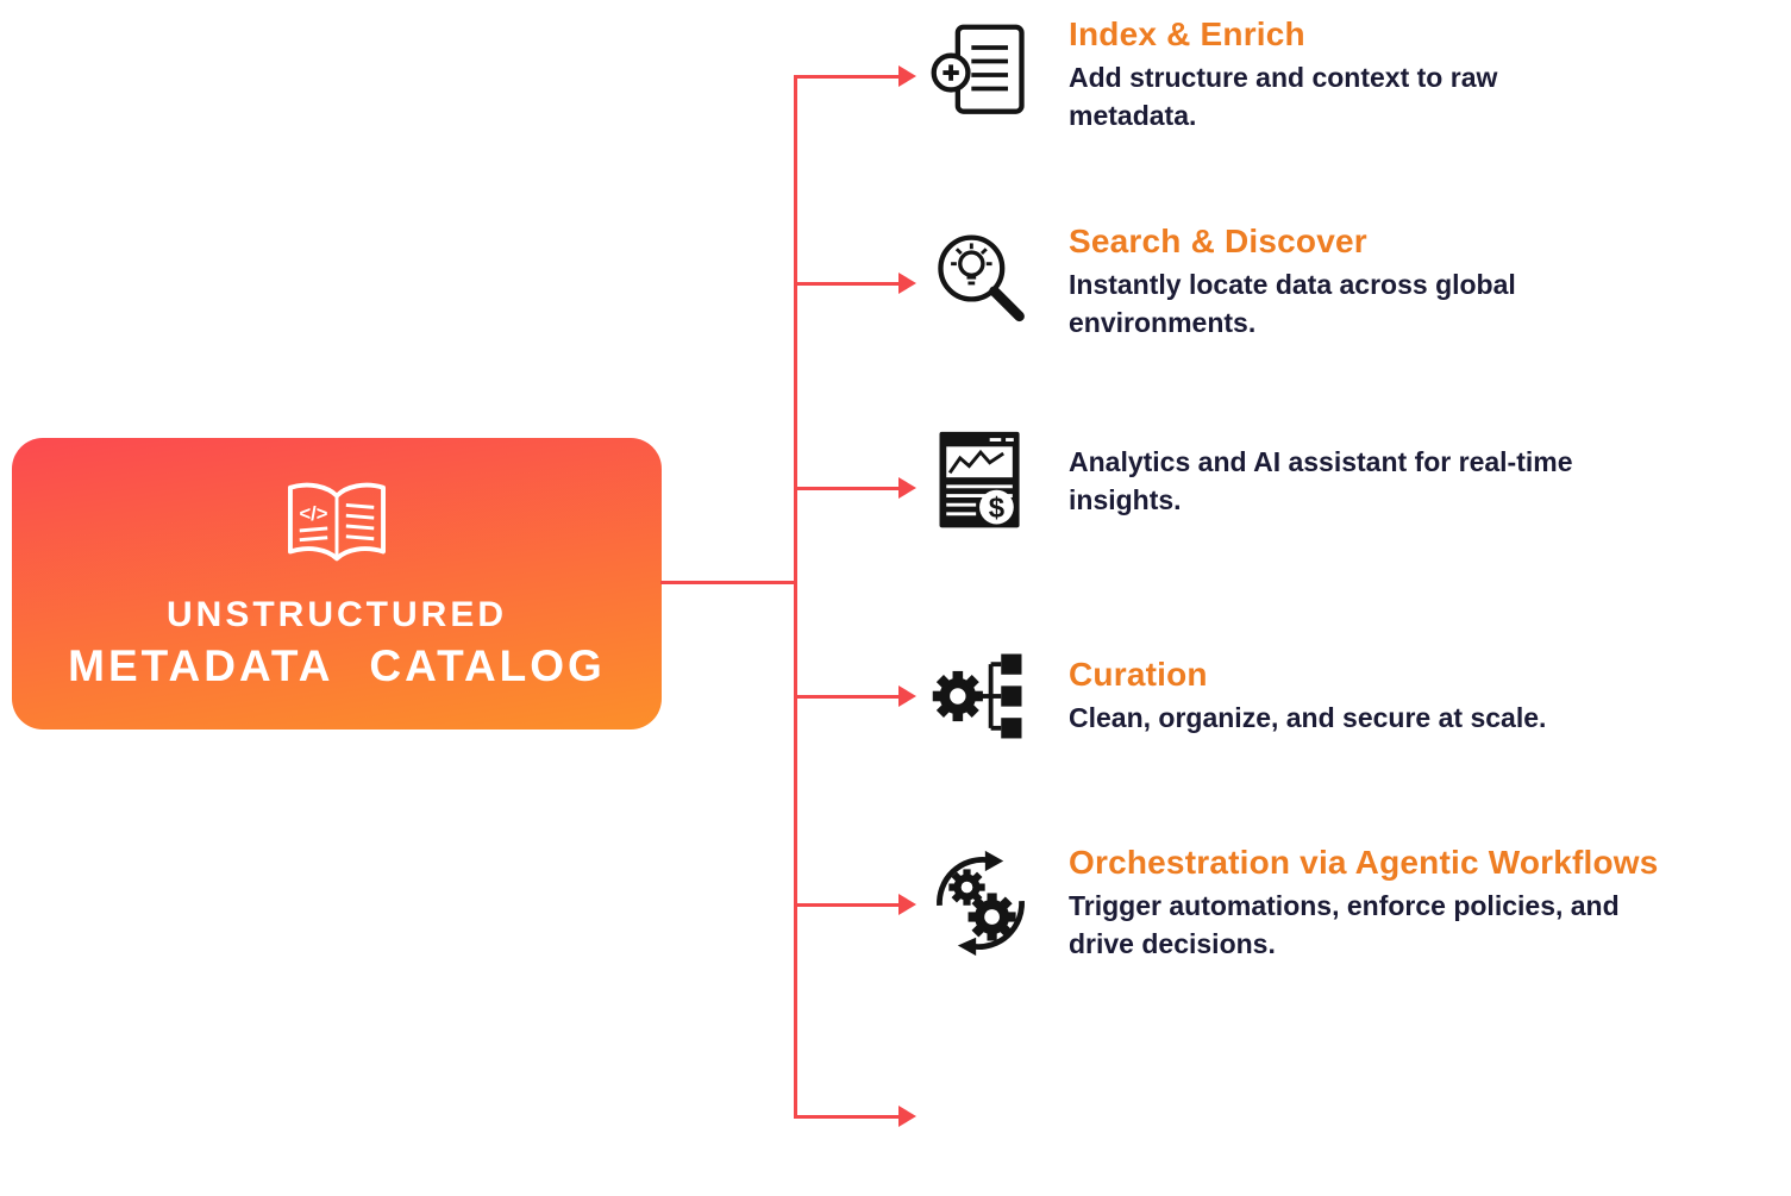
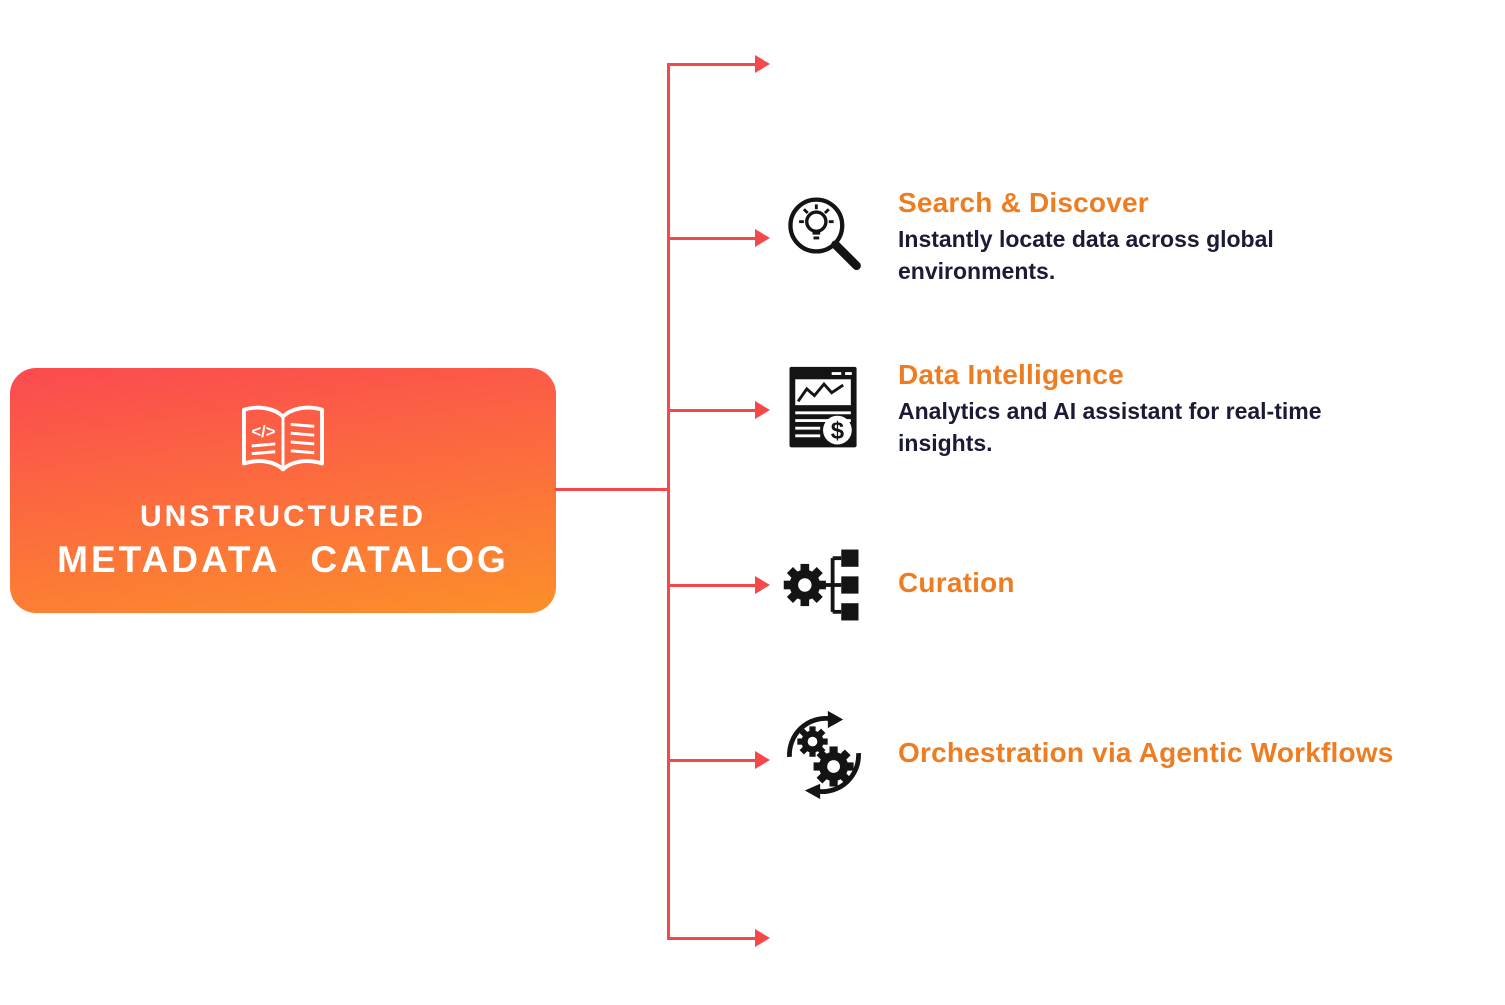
  </>
  UNSTRUCTURED
  METADATA CATALOG
- Index & Enrich
- Add structure and context to raw
- metadata.
  Search & Discover
  Instantly locate data across global
  environments.
  $
+ Data Intelligence
  Analytics and AI assistant for real-time
  insights.
  Curation
- Clean, organize, and secure at scale.
  Orchestration via Agentic Workflows
- Trigger automations, enforce policies, and
- drive decisions.
